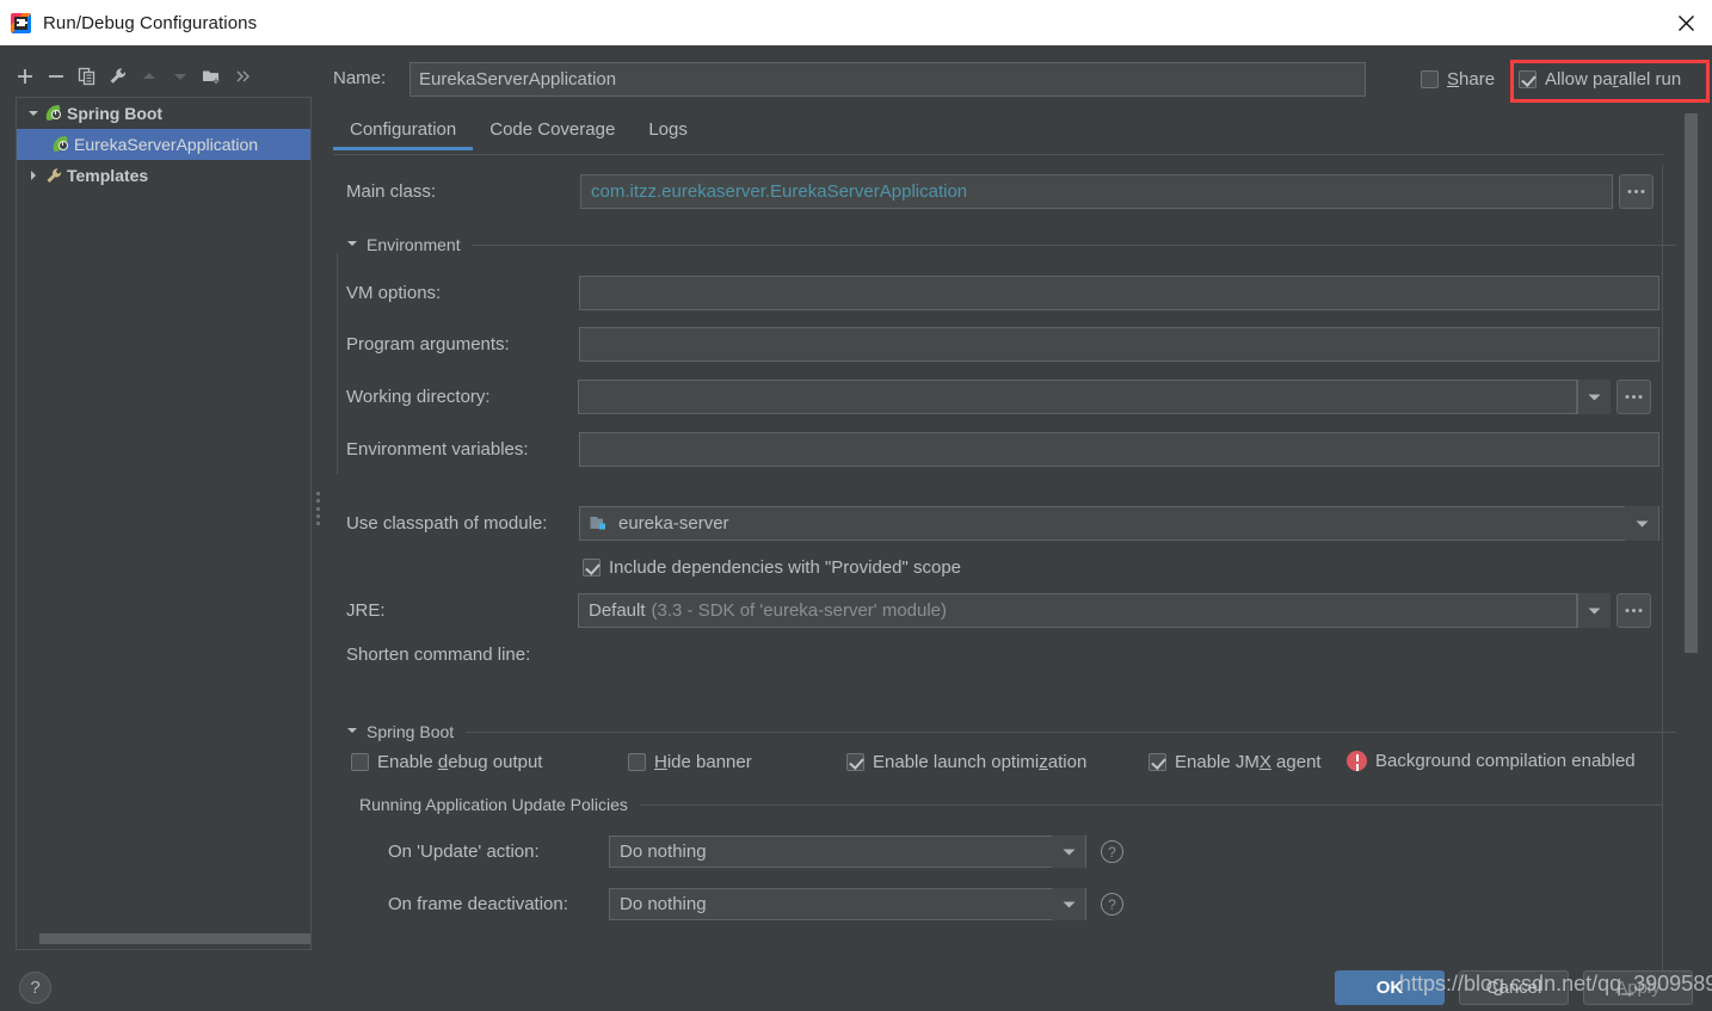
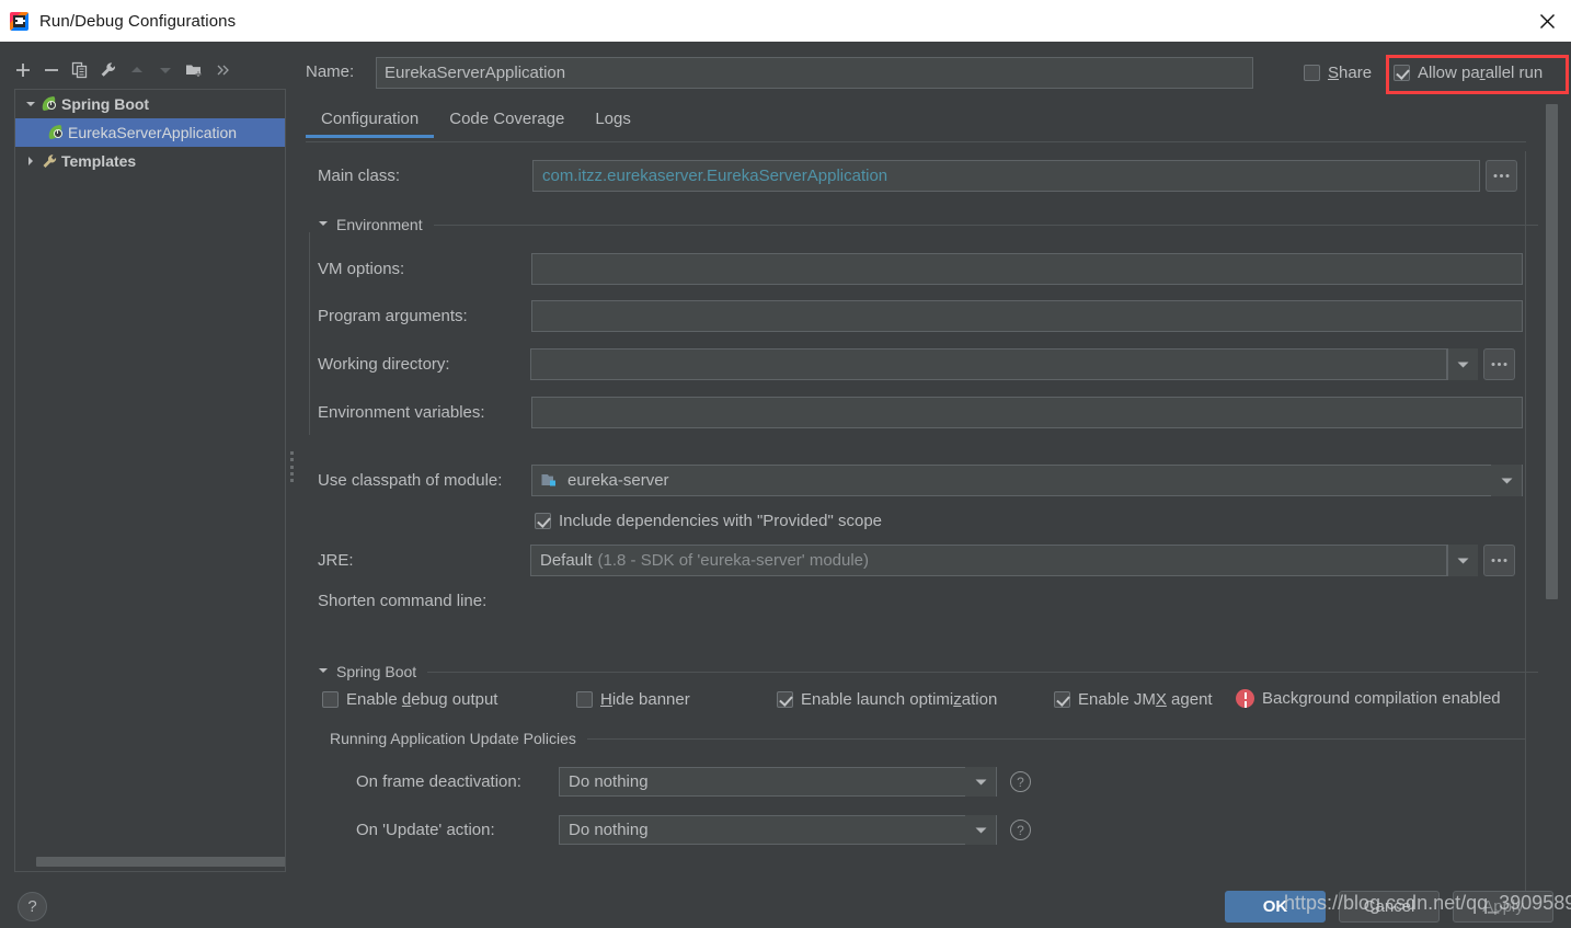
  Run/Debug Configurations
  Spring Boot
  EurekaServerApplication
  Templates
  ?
  Name:
  EurekaServerApplication
  Share
  Allow parallel run
  Configuration
  Code Coverage
  Logs
  Main class:
  com.itzz.eurekaserver.EurekaServerApplication
  Environment
  VM options:
  Program arguments:
  Working directory:
  Environment variables:
  Use classpath of module:
  eureka-server
  Include dependencies with "Provided" scope
  JRE:
  Default
- (3.3 - SDK of 'eureka-server' module)
+ (1.8 - SDK of 'eureka-server' module)
  Shorten command line:
  Spring Boot
  Enable debug output
  Hide banner
  Enable launch optimization
  Enable JMX agent
  Background compilation enabled
  Running Application Update Policies
- On 'Update' action:
+ On frame deactivation:
  Do nothing
  ?
- On frame deactivation:
+ On 'Update' action:
  Do nothing
  ?
  OK
  Cancel
  Apply
  https://blog.csdn.net/qq_3909589
